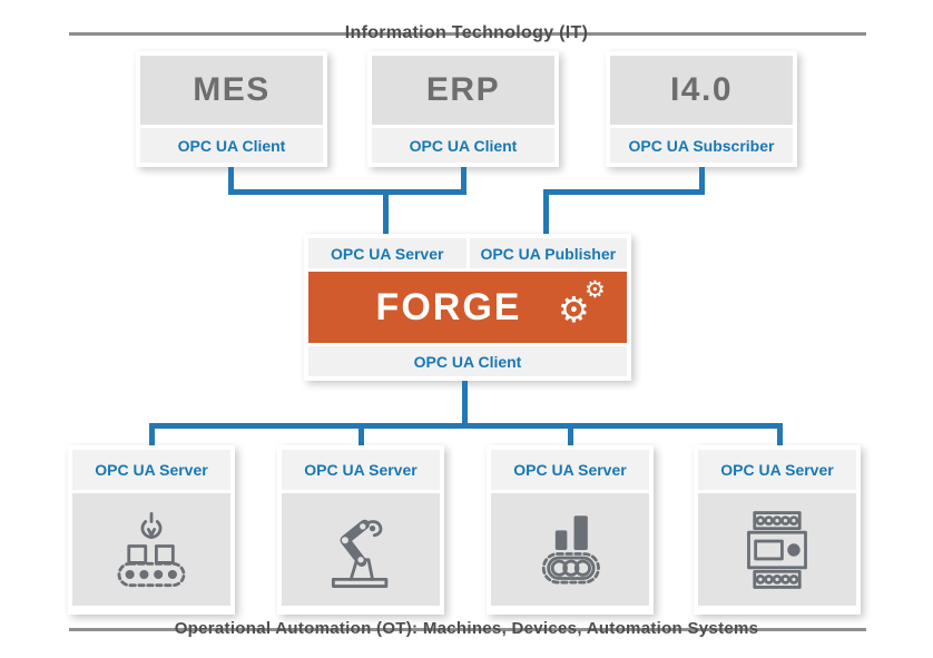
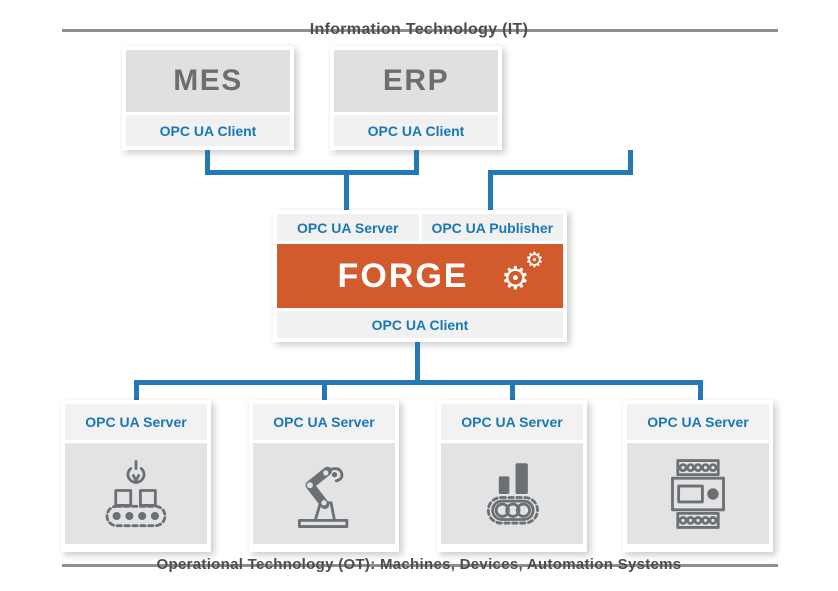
  Information Technology (IT)
  MES
  OPC UA Client
  ERP
  OPC UA Client
- I4.0
- OPC UA Subscriber
  OPC UA Server
  OPC UA Publisher
  FORGE
  ⚙
  ⚙
  OPC UA Client
  OPC UA Server
  OPC UA Server
  OPC UA Server
  OPC UA Server
- Operational Automation (OT): Machines, Devices, Automation Systems
+ Operational Technology (OT): Machines, Devices, Automation Systems
